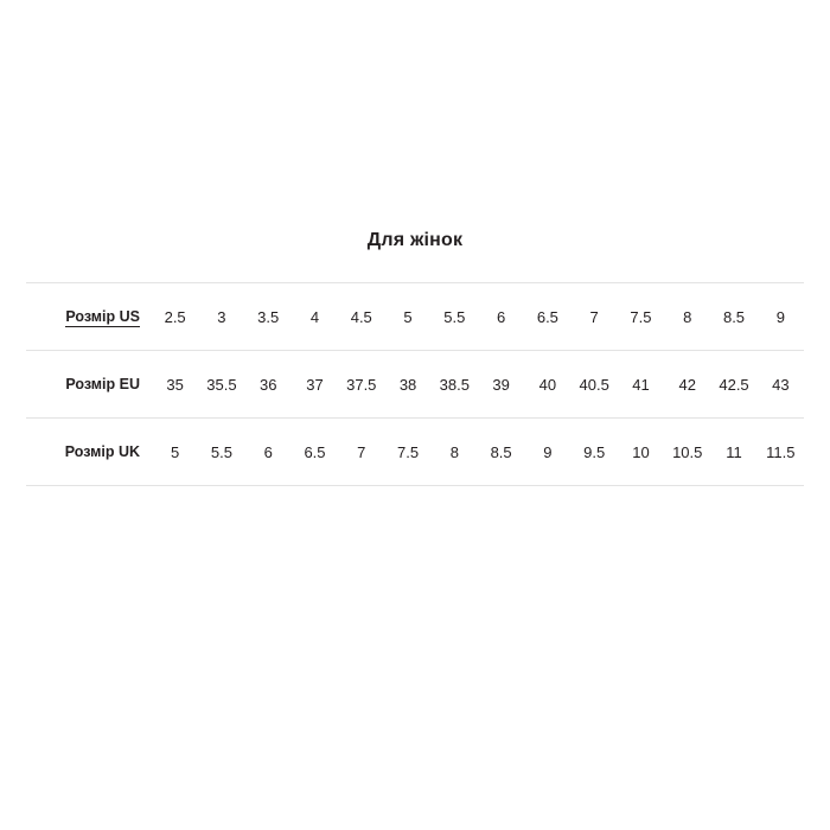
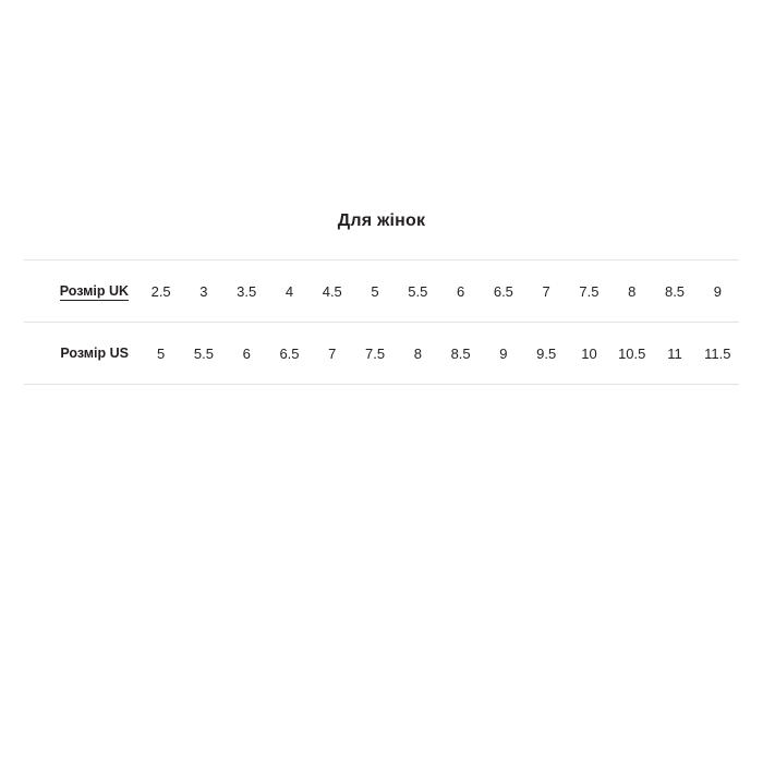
  Для жінок
- Розмір US	2.5	3	3.5	4	4.5	5	5.5	6	6.5	7	7.5	8	8.5	9
+ Розмір UK	2.5	3	3.5	4	4.5	5	5.5	6	6.5	7	7.5	8	8.5	9
- Розмір EU	35	35.5	36	37	37.5	38	38.5	39	40	40.5	41	42	42.5	43
- Розмір UK	5	5.5	6	6.5	7	7.5	8	8.5	9	9.5	10	10.5	11	11.5
+ Розмір US	5	5.5	6	6.5	7	7.5	8	8.5	9	9.5	10	10.5	11	11.5
